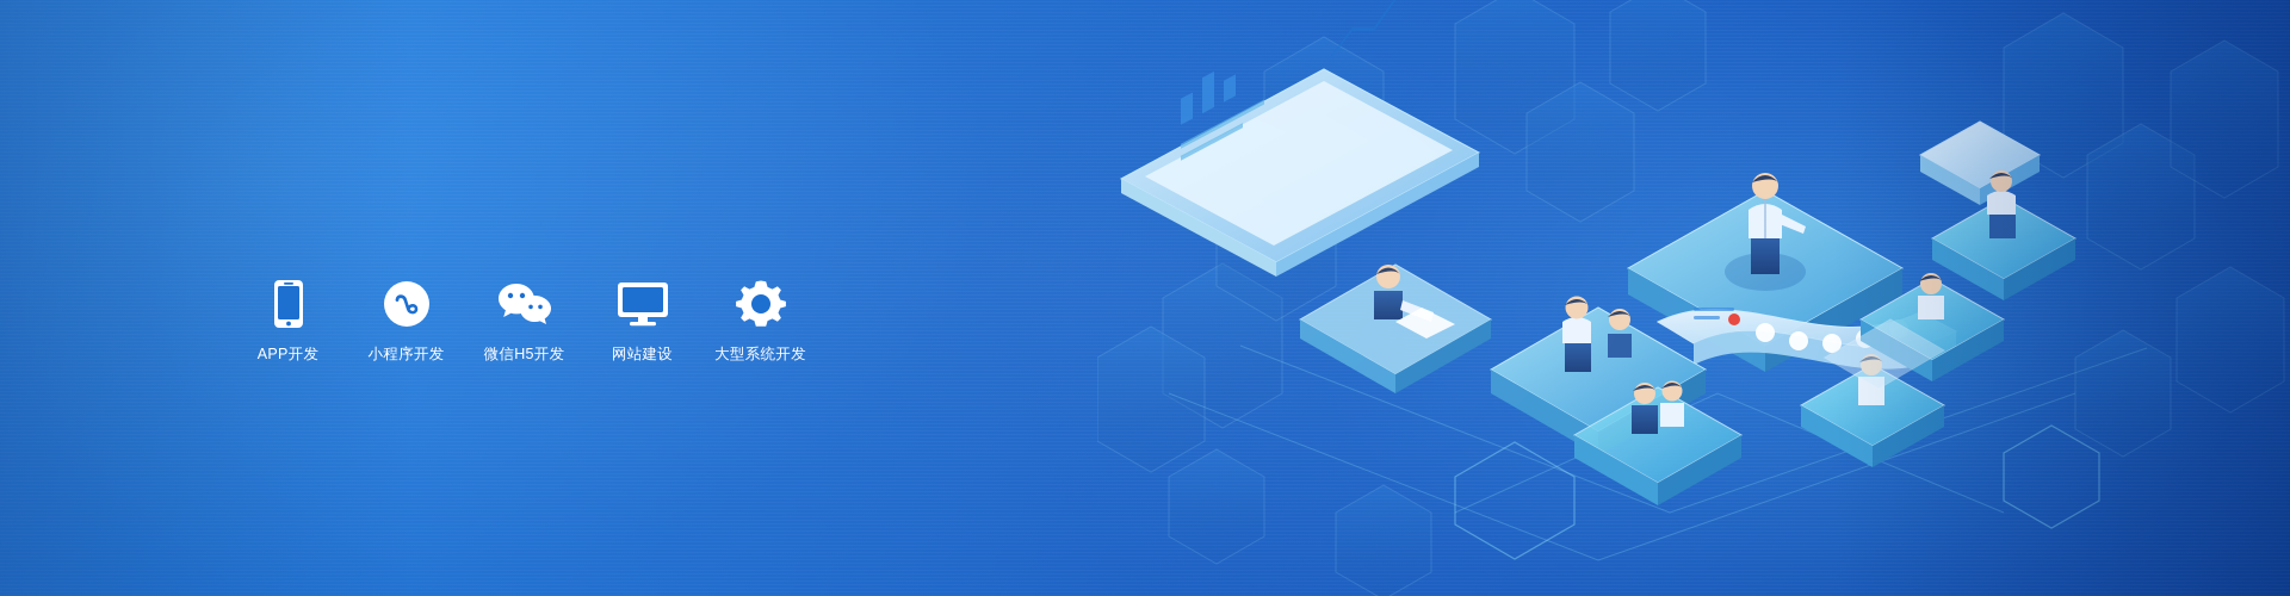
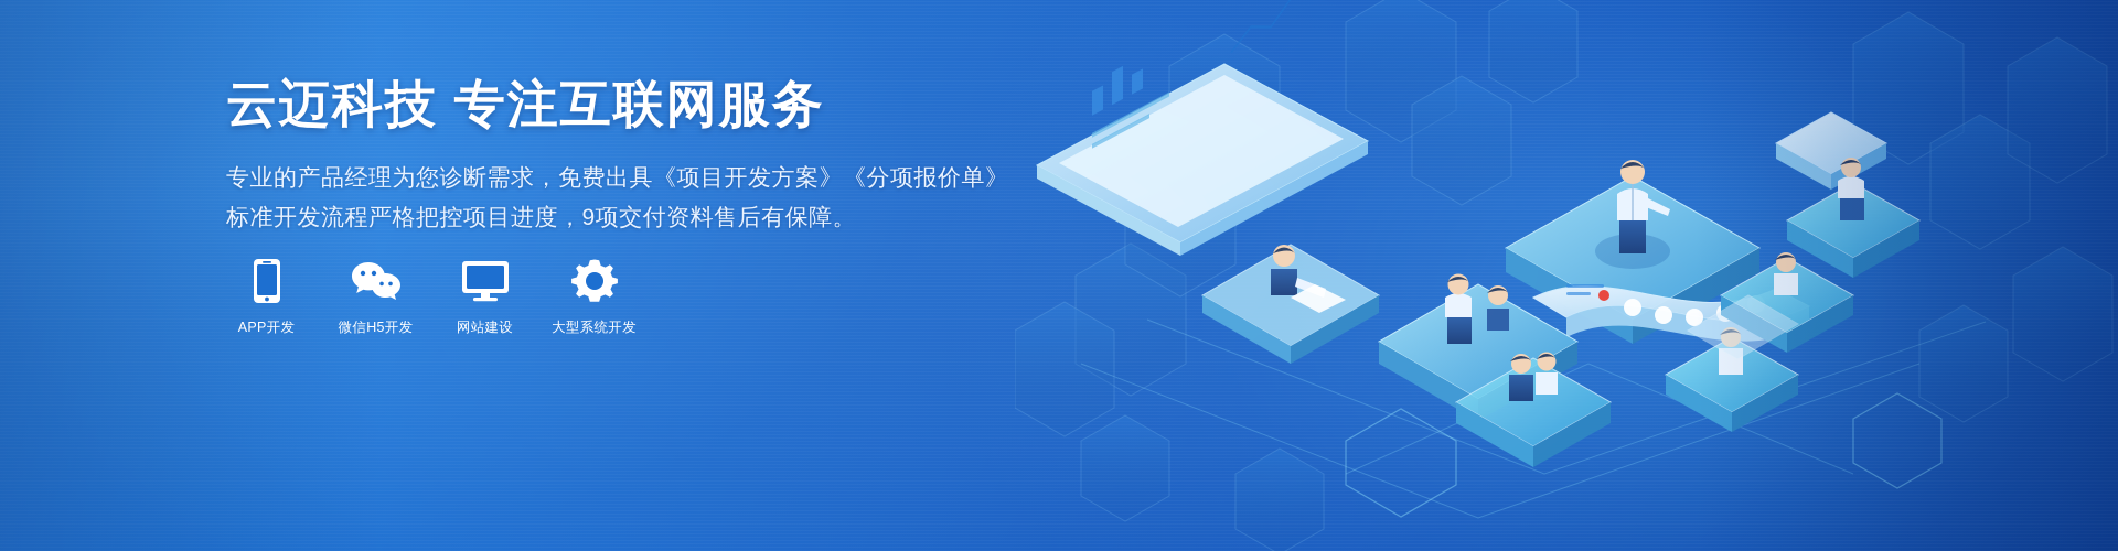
+ 云迈科技 专注互联网服务
+ 专业的产品经理为您诊断需求，免费出具《项目开发方案》《分项报价单》
+ 标准开发流程严格把控项目进度，9项交付资料售后有保障。
  APP开发
- 小程序开发
  微信H5开发
  网站建设
  大型系统开发
